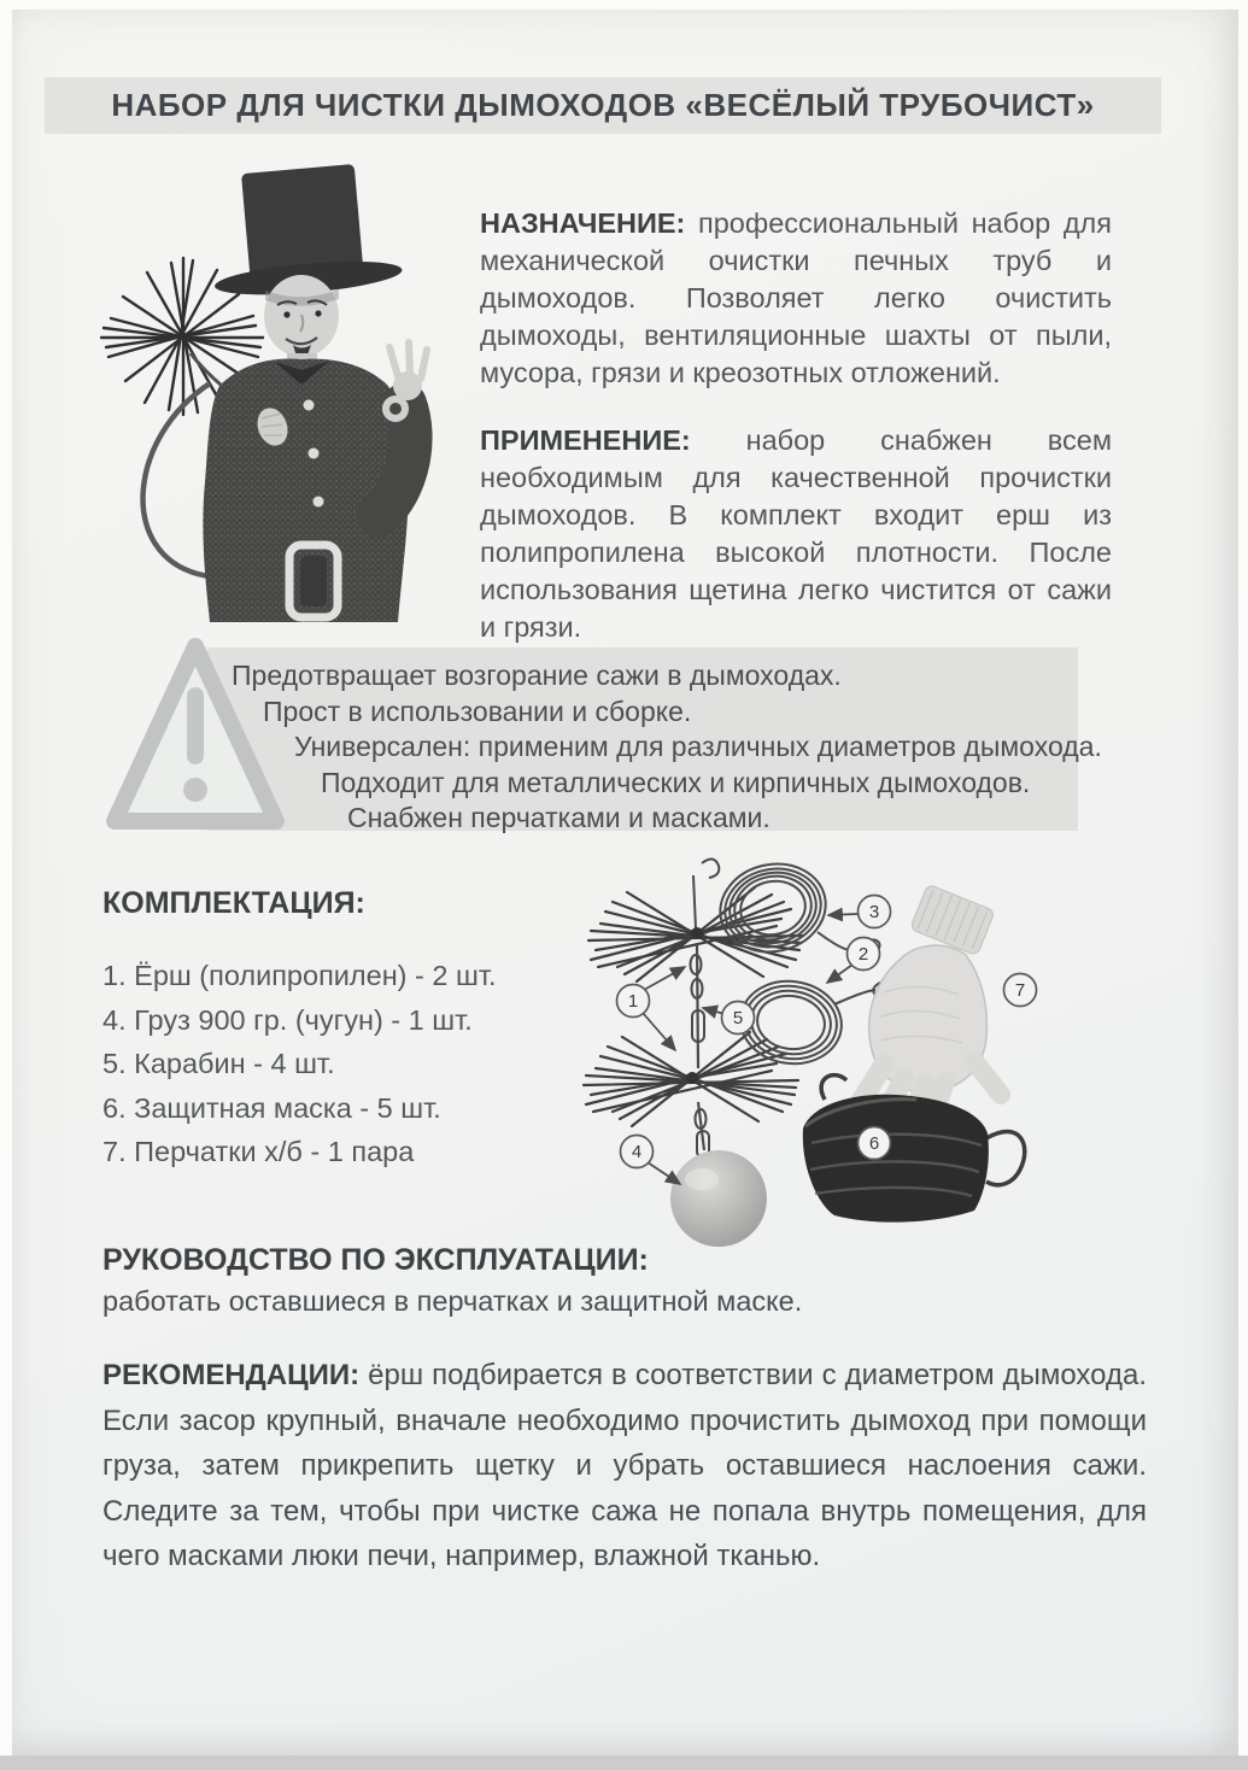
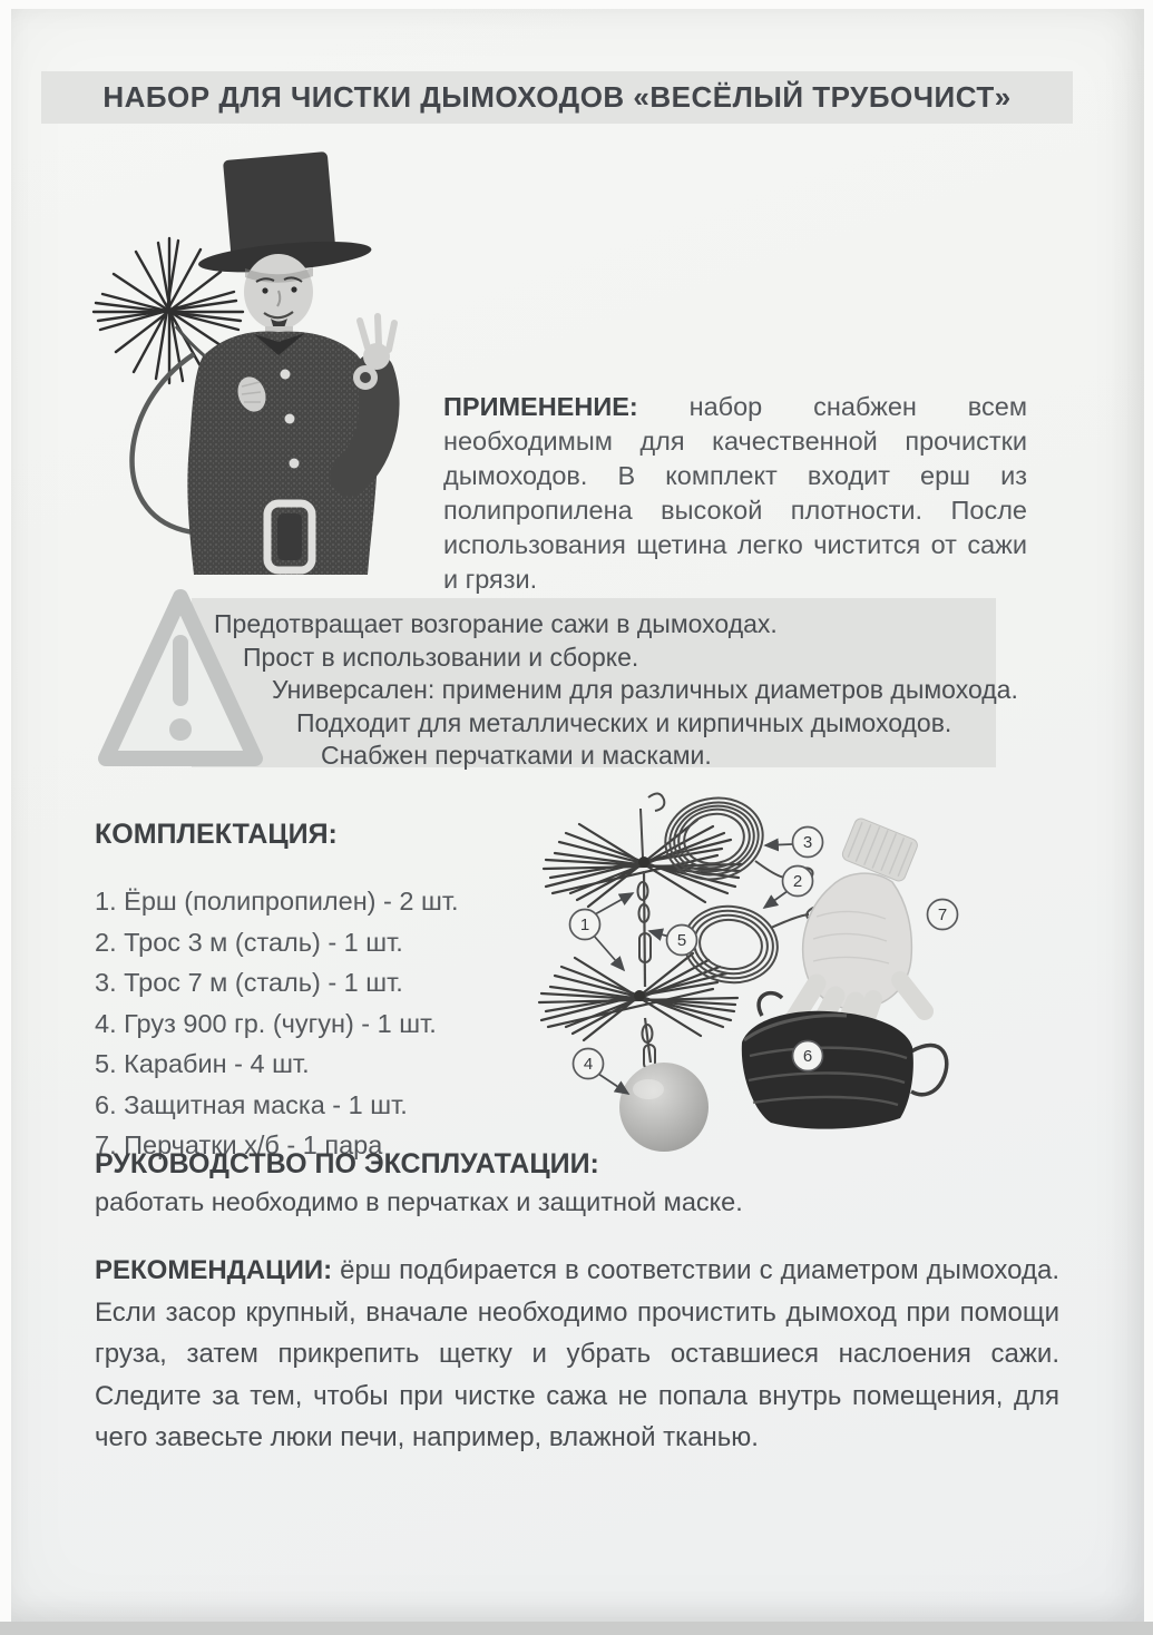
  НАБОР ДЛЯ ЧИСТКИ ДЫМОХОДОВ «ВЕСЁЛЫЙ ТРУБОЧИСТ»
- НАЗНАЧЕНИЕ: профессиональный набор для механической очистки печных труб и дымоходов. Позволяет легко очистить дымоходы, вентиляционные шахты от пыли, мусора, грязи и креозотных отложений.
  ПРИМЕНЕНИЕ: набор снабжен всем необходимым для качественной прочистки дымоходов. В комплект входит ерш из полипропилена высокой плотности. После использования щетина легко чистится от сажи и грязи.
  Предотвращает возгорание сажи в дымоходах.
  Прост в использовании и сборке.
  Универсален: применим для различных диаметров дымохода.
  Подходит для металлических и кирпичных дымоходов.
  Снабжен перчатками и масками.
  КОМПЛЕКТАЦИЯ:
  1. Ёрш (полипропилен) - 2 шт.
+ 2. Трос 3 м (сталь) - 1 шт.
+ 3. Трос 7 м (сталь) - 1 шт.
  4. Груз 900 гр. (чугун) - 1 шт.
  5. Карабин - 4 шт.
- 6. Защитная маска - 5 шт.
+ 6. Защитная маска - 1 шт.
  7. Перчатки х/б - 1 пара
  1
  2
  3
  4
  5
  6
  7
  РУКОВОДСТВО ПО ЭКСПЛУАТАЦИИ:
- работать оставшиеся в перчатках и защитной маске.
+ работать необходимо в перчатках и защитной маске.
- РЕКОМЕНДАЦИИ: ёрш подбирается в соответствии с диаметром дымохода. Если засор крупный, вначале необходимо прочистить дымоход при помощи груза, затем прикрепить щетку и убрать оставшиеся наслоения сажи. Следите за тем, чтобы при чистке сажа не попала внутрь помещения, для чего масками люки печи, например, влажной тканью.
+ РЕКОМЕНДАЦИИ: ёрш подбирается в соответствии с диаметром дымохода. Если засор крупный, вначале необходимо прочистить дымоход при помощи груза, затем прикрепить щетку и убрать оставшиеся наслоения сажи. Следите за тем, чтобы при чистке сажа не попала внутрь помещения, для чего завесьте люки печи, например, влажной тканью.
